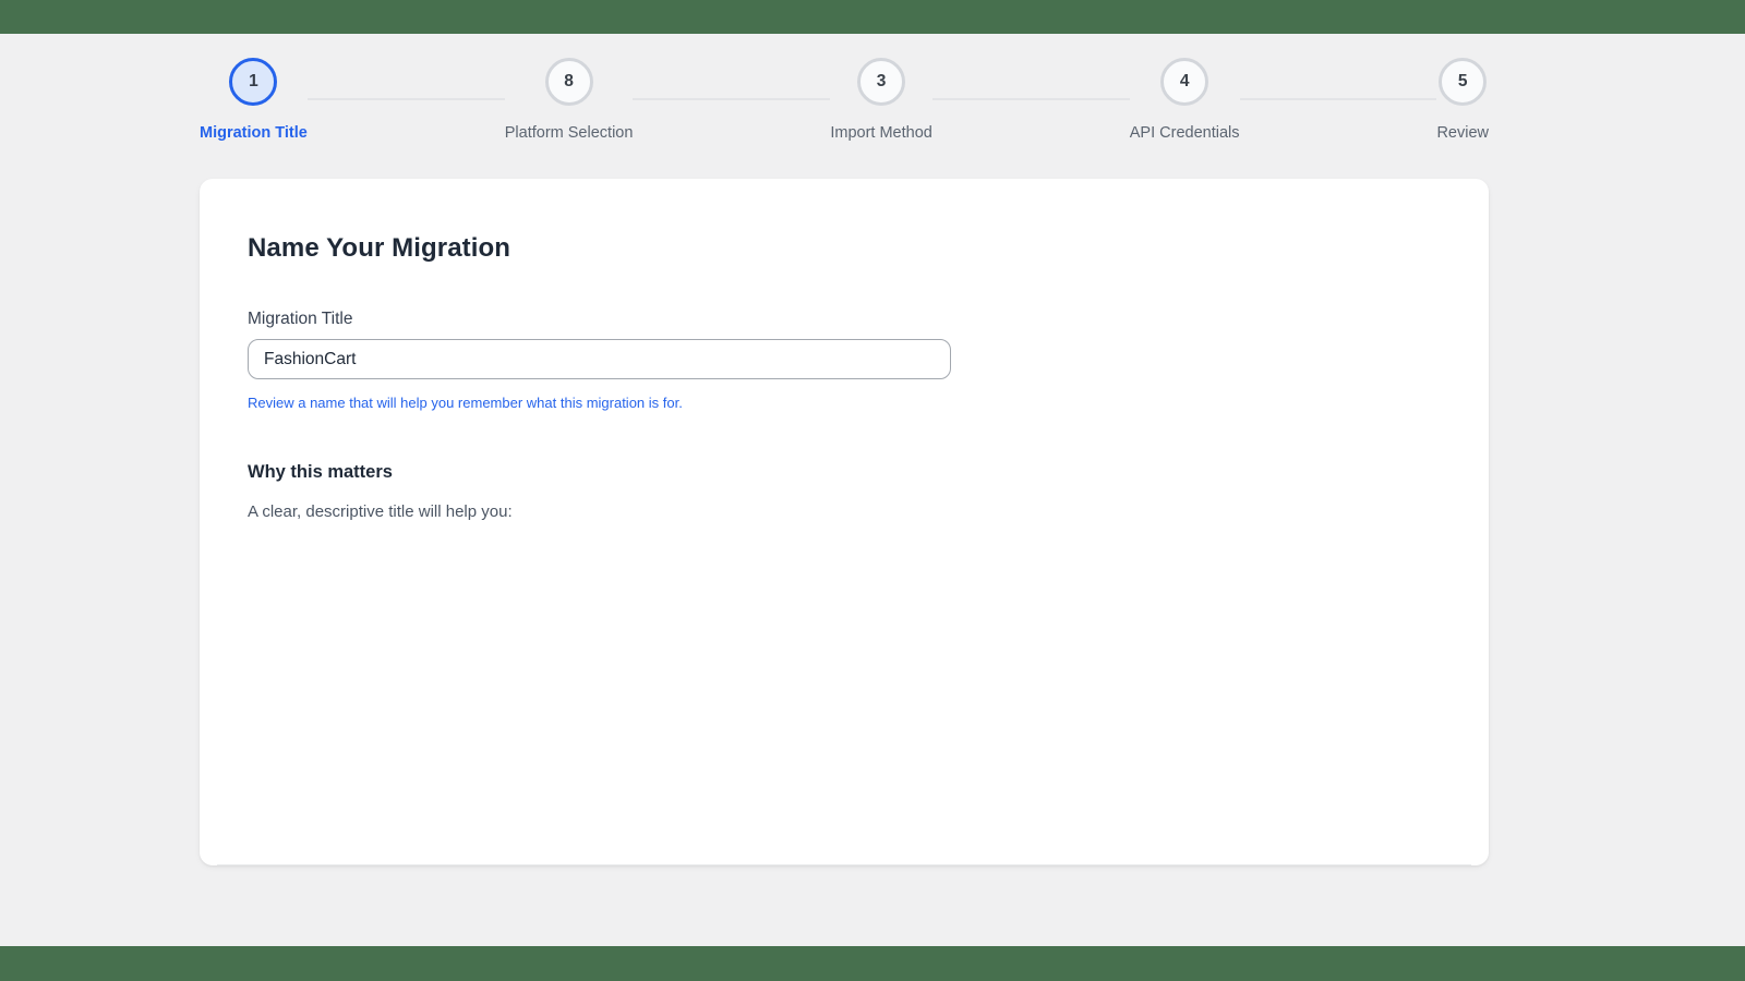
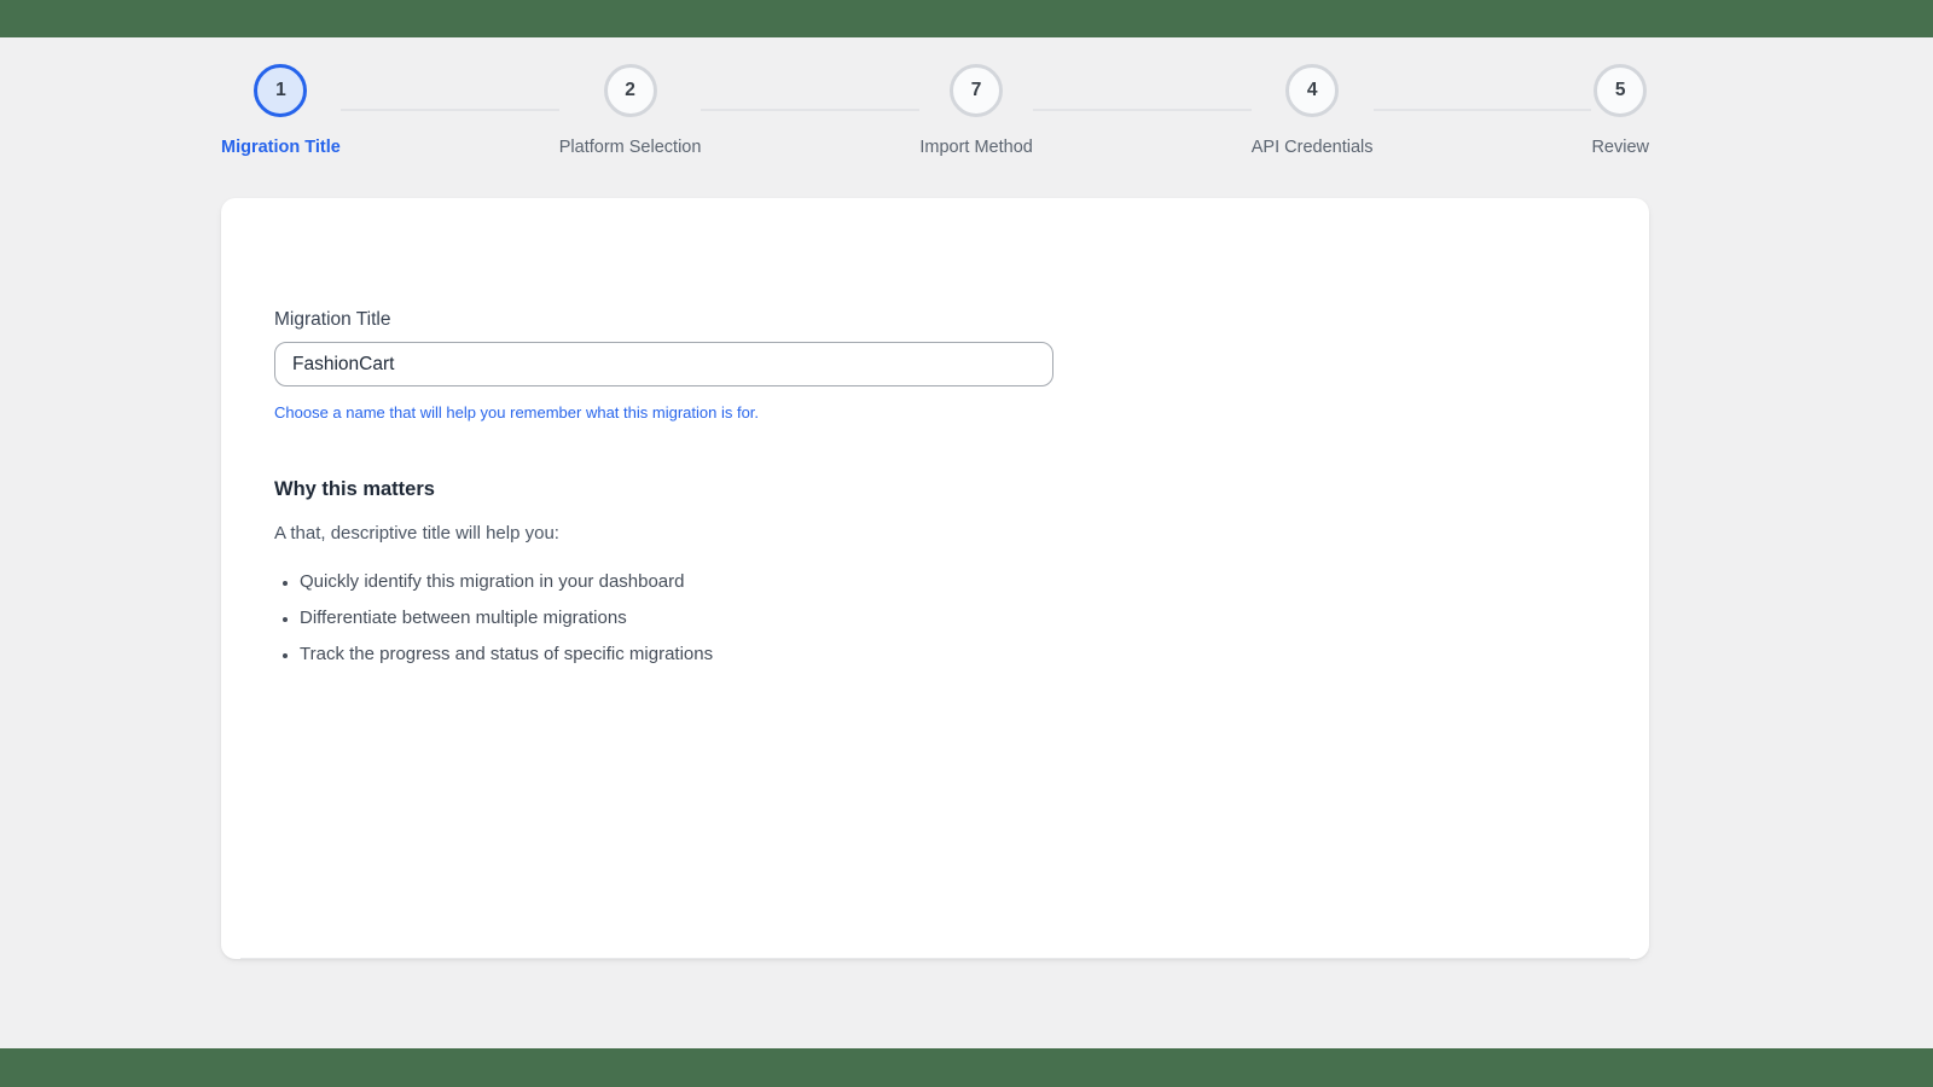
  1
  Migration Title
- 8
+ 2
  Platform Selection
- 3
+ 7
  Import Method
  4
  API Credentials
  5
  Review
- Name Your Migration
  Migration Title
  FashionCart
- Review a name that will help you remember what this migration is for.
+ Choose a name that will help you remember what this migration is for.
  Why this matters
- A clear, descriptive title will help you:
+ A that, descriptive title will help you:
+ Quickly identify this migration in your dashboard
+ Differentiate between multiple migrations
+ Track the progress and status of specific migrations
